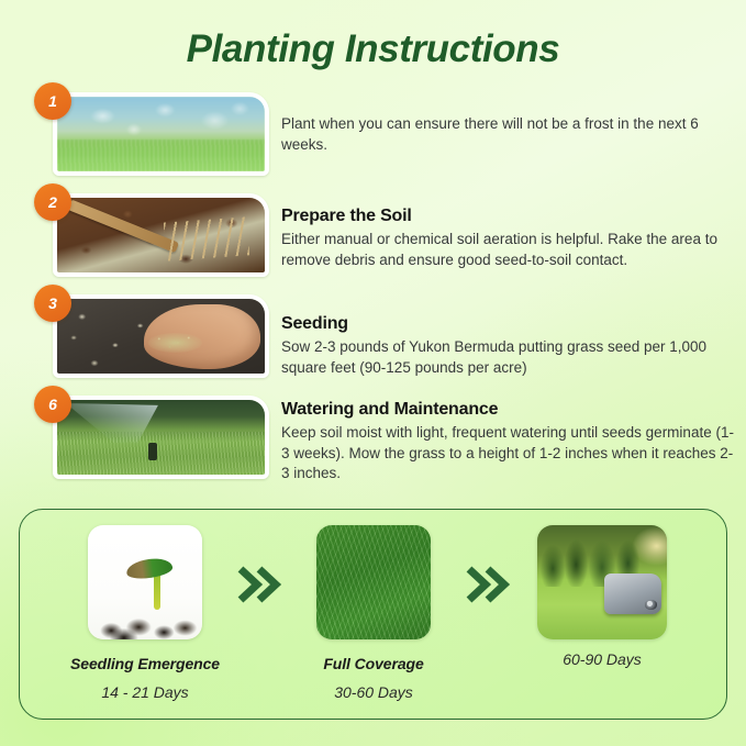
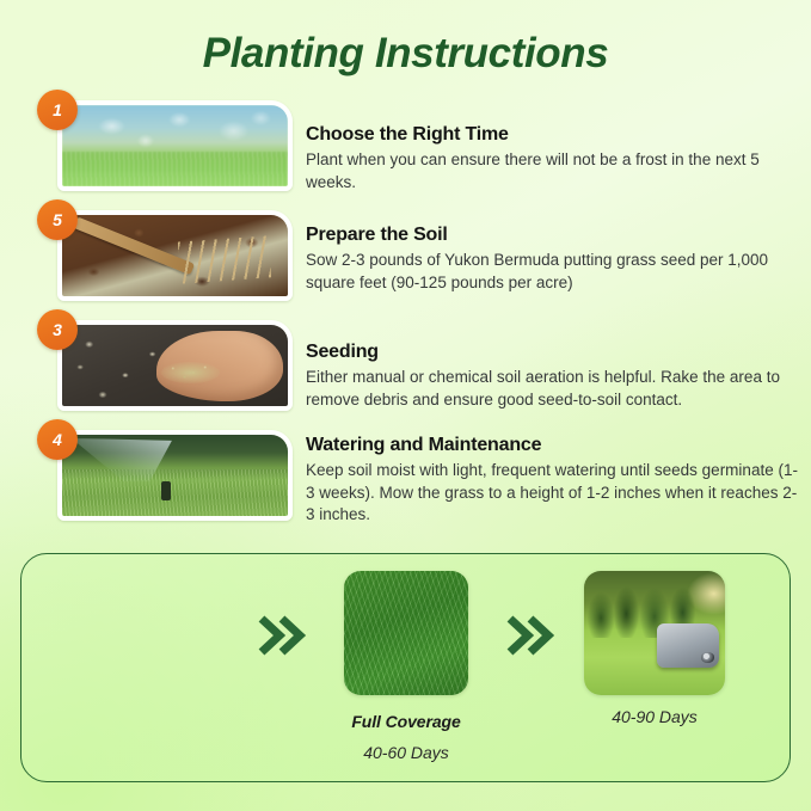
  Planting Instructions
  1
+ Choose the Right Time
- Plant when you can ensure there will not be a frost in the next 6 weeks.
+ Plant when you can ensure there will not be a frost in the next 5 weeks.
- 2
+ 5
  Prepare the Soil
- Either manual or chemical soil aeration is helpful. Rake the area to remove debris and ensure good seed-to-soil contact.
+ Sow 2-3 pounds of Yukon Bermuda putting grass seed per 1,000 square feet (90-125 pounds per acre)
  3
  Seeding
- Sow 2-3 pounds of Yukon Bermuda putting grass seed per 1,000 square feet (90-125 pounds per acre)
+ Either manual or chemical soil aeration is helpful. Rake the area to remove debris and ensure good seed-to-soil contact.
- 6
+ 4
  Watering and Maintenance
  Keep soil moist with light, frequent watering until seeds germinate (1-3 weeks). Mow the grass to a height of 1-2 inches when it reaches 2-3 inches.
- Seedling Emergence
- 14 - 21 Days
  Full Coverage
- 30-60 Days
+ 40-60 Days
- 60-90 Days
+ 40-90 Days
